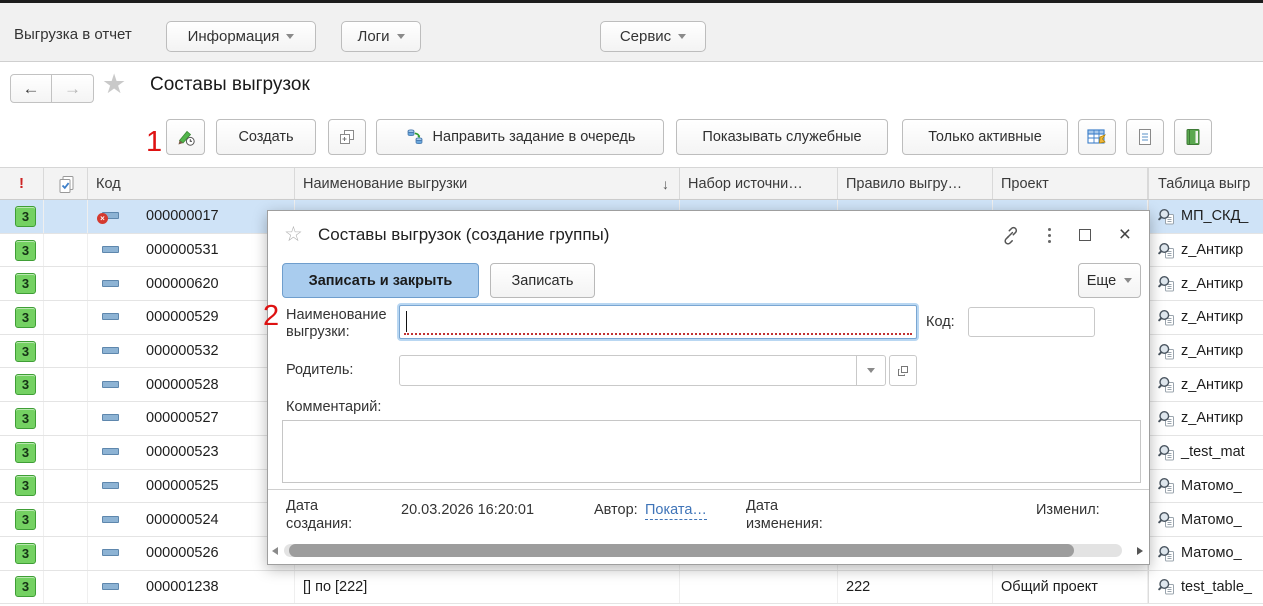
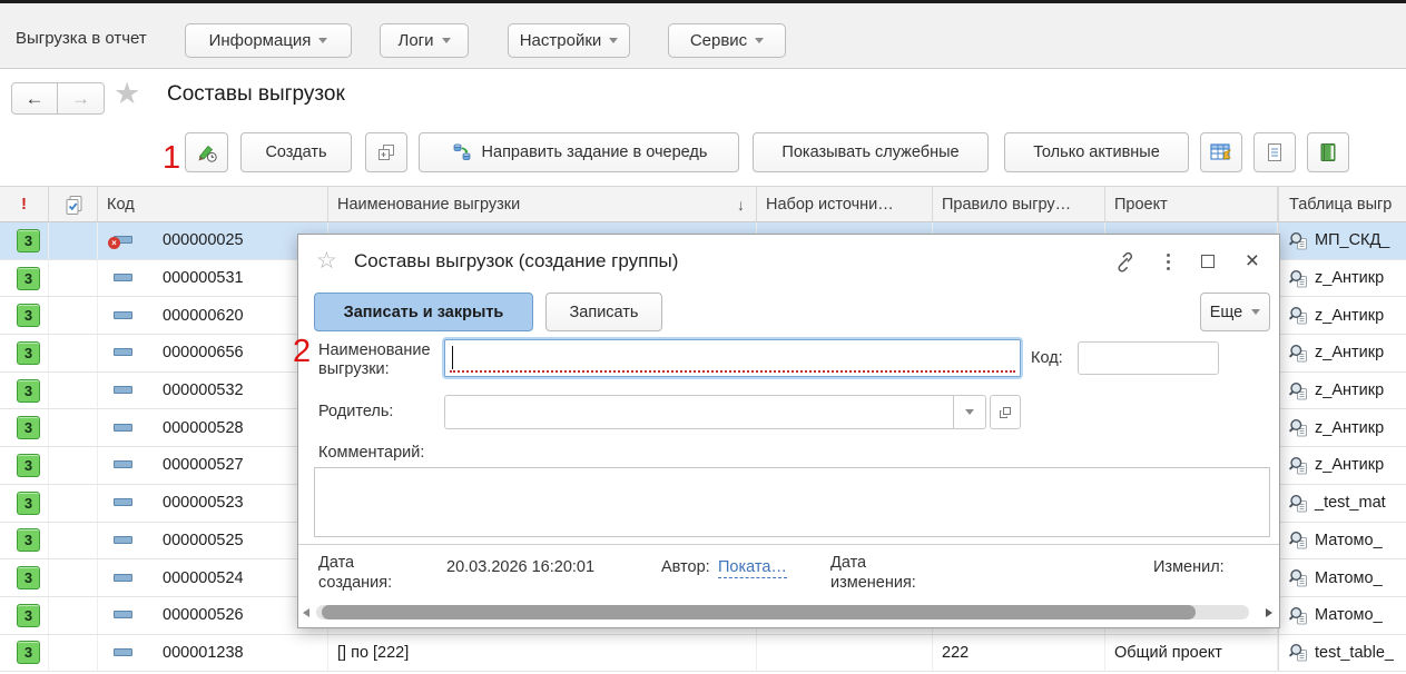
  Выгрузка в отчет
  Информация
  Логи
+ Настройки
  Сервис
  ←
  →
  ★
  Составы выгрузок
  Создать
  Направить задание в очередь
  Показывать служебные
  Только активные
  !
  Код
  Наименование выгрузки
  ↓
  Набор источни…
  Правило выгру…
  Проект
  Таблица выгр
  3
  ×
- 000000017
+ 000000025
  МП_СКД_
  3
  000000531
  z_Антикр
  3
  000000620
  z_Антикр
  3
- 000000529
+ 000000656
  z_Антикр
  3
  000000532
  z_Антикр
  3
  000000528
  z_Антикр
  3
  000000527
  z_Антикр
  3
  000000523
  _test_mat
  3
  000000525
  Матомо_
  3
  000000524
  Матомо_
  3
  000000526
  Матомо_
  3
  000001238
  [] по [222]
  222
  Общий проект
  test_table_
  ☆
  Составы выгрузок (создание группы)
  ×
  Записать и закрыть
  Записать
  Еще
  Наименование выгрузки:
  Код:
  Родитель:
  Комментарий:
  Дата создания:
  20.03.2026 16:20:01
  Автор:
  Поката…
  Дата изменения:
  Изменил:
  1
  2
